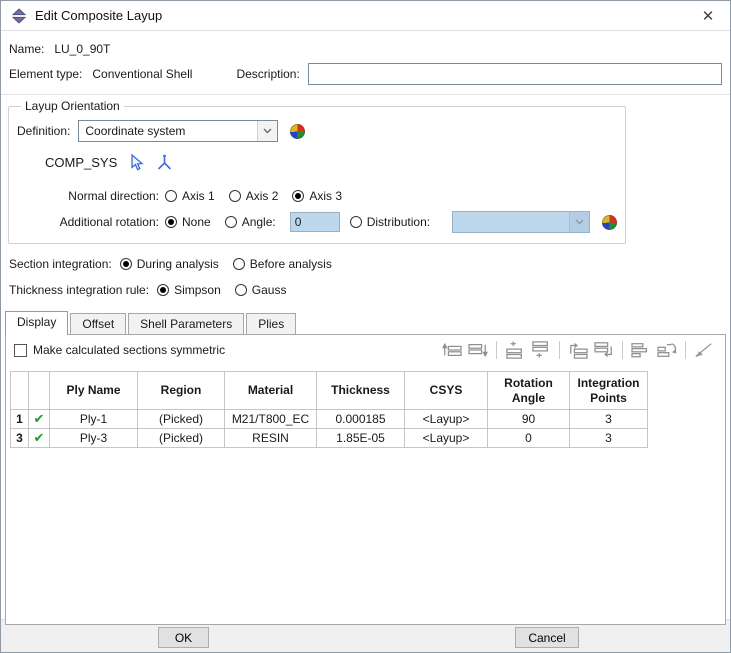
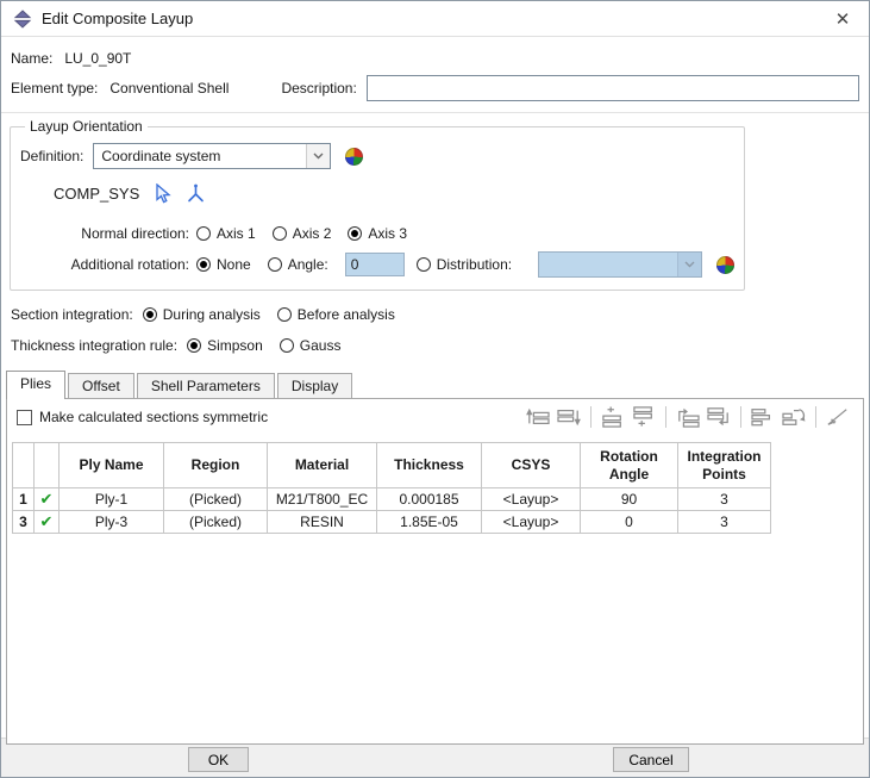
  Edit Composite Layup
  ✕
  Name:
  LU_0_90T
  Element type:
  Conventional Shell
  Description:
  Layup Orientation
  Definition:
  Coordinate system
  COMP_SYS
  Normal direction:
  Axis 1
  Axis 2
  Axis 3
  Additional rotation:
  None
  Angle:
  0
  Distribution:
  Section integration:
  During analysis
  Before analysis
  Thickness integration rule:
  Simpson
  Gauss
- Display
+ Plies
  Offset
  Shell Parameters
- Plies
+ Display
  Make calculated sections symmetric
  		Ply Name	Region	Material	Thickness	CSYS	Rotation Angle	Integration Points
  1	✔	Ply-1	(Picked)	M21/T800_EC	0.000185	<Layup>	90	3
  3	✔	Ply-3	(Picked)	RESIN	1.85E-05	<Layup>	0	3
  OK
  Cancel
